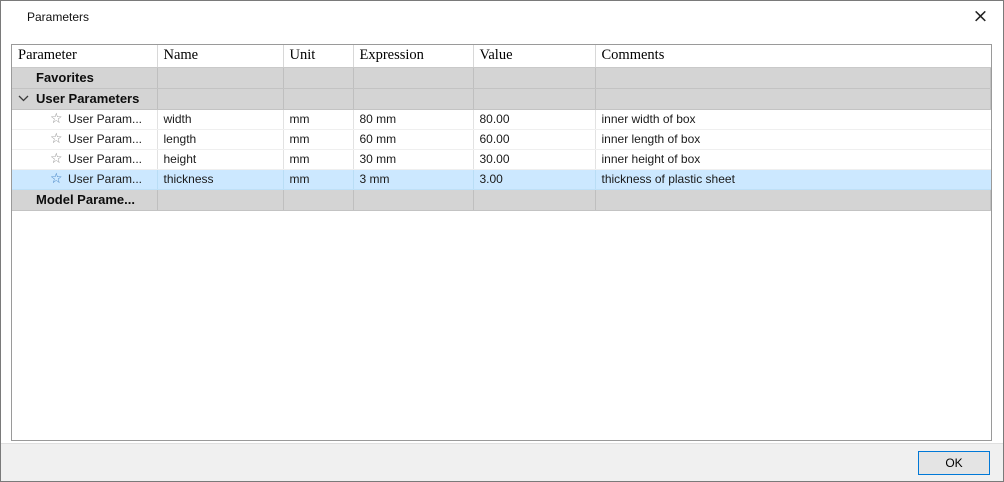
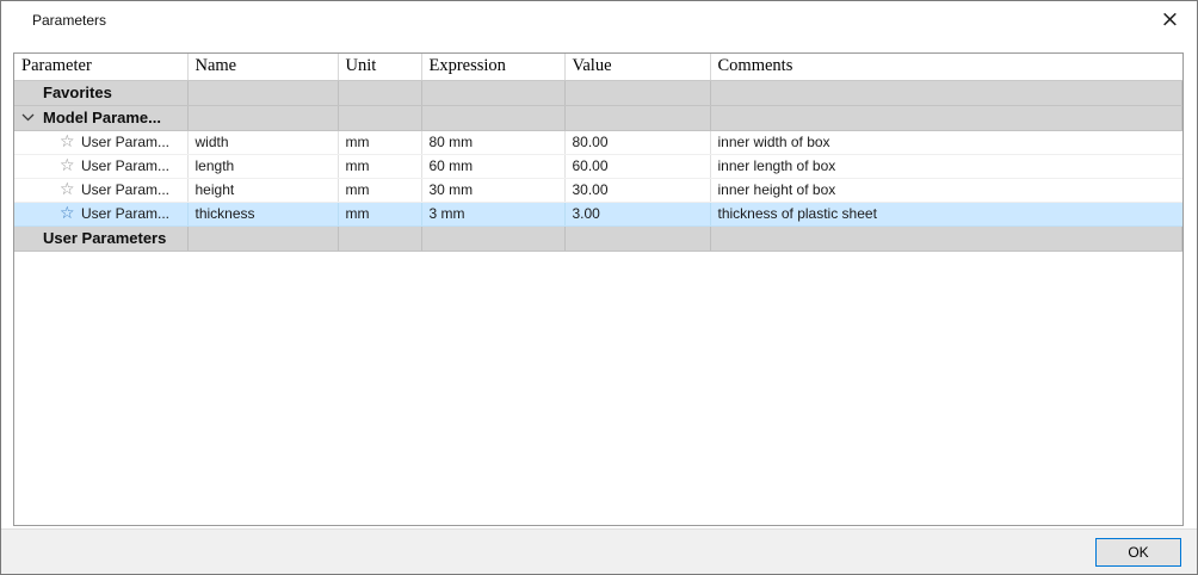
  Parameters
  ×
  Parameter	Name	Unit	Expression	Value	Comments
  Favorites
- User Parameters
+ Model Parame...
  ☆ User Param...	width	mm	80 mm	80.00	inner width of box
  ☆ User Param...	length	mm	60 mm	60.00	inner length of box
  ☆ User Param...	height	mm	30 mm	30.00	inner height of box
  ☆ User Param...	thickness	mm	3 mm	3.00	thickness of plastic sheet
- Model Parame...
+ User Parameters
  OK
